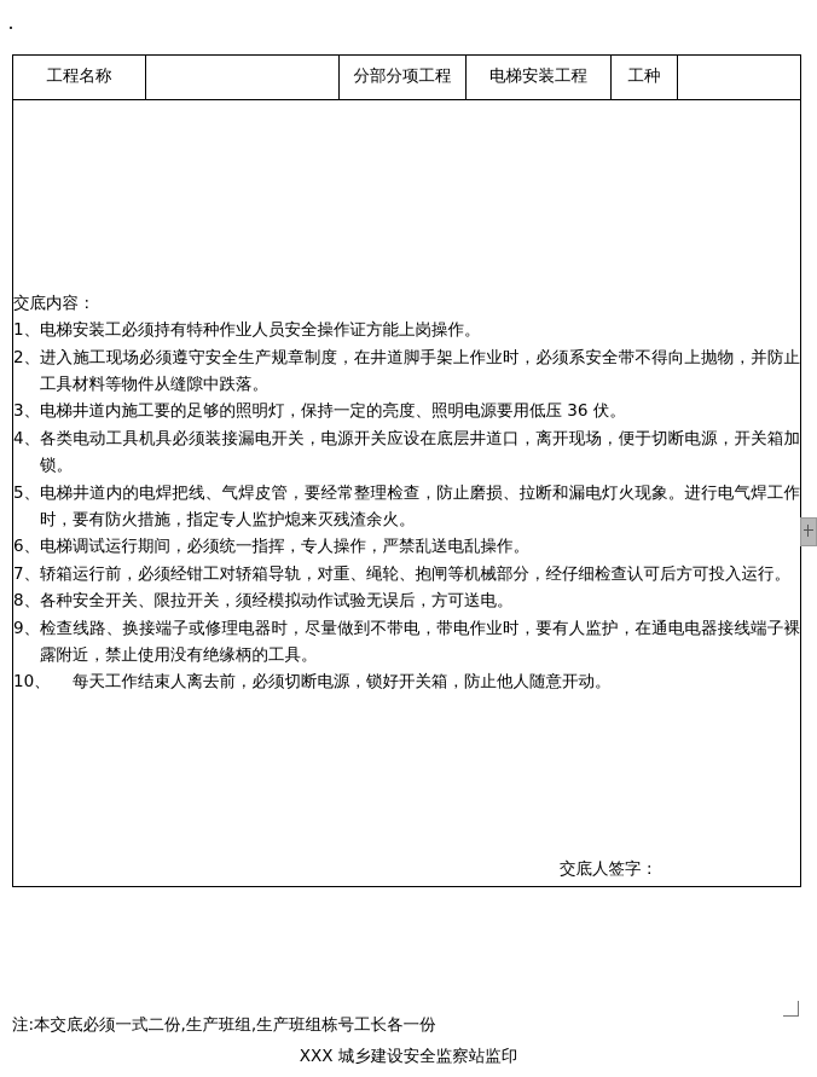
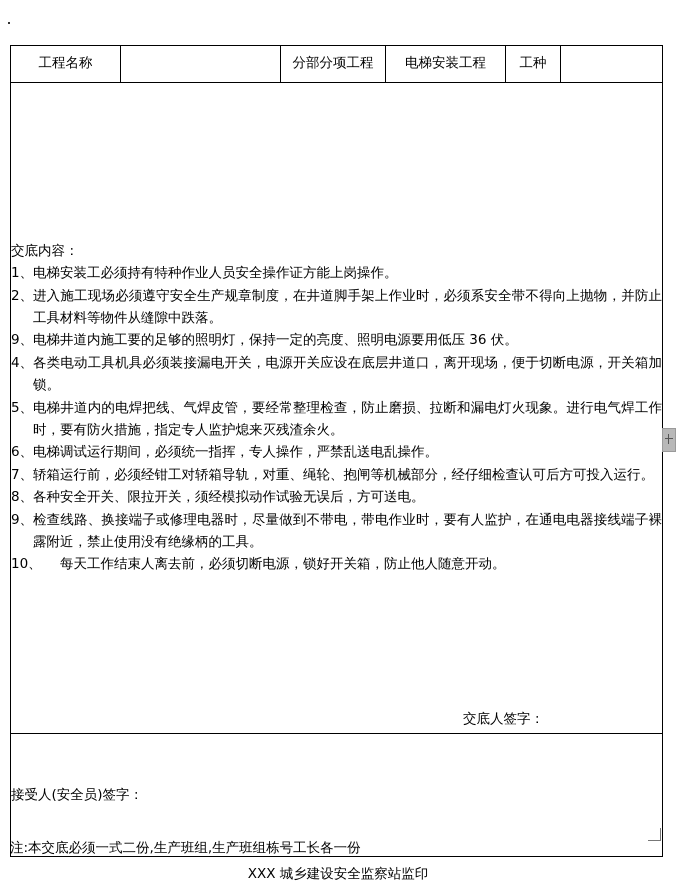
  工程名称		分部分项工程	电梯安装工程	工种
- 交底内容： 1、 电梯安装工必须持有特种作业人员安全操作证方能上岗操作。 2、 进入施工现场必须遵守安全生产规章制度，在井道脚手架上作业时，必须系安全带不得向上抛物，并防止工具材料等物件从缝隙中跌落。 3、 电梯井道内施工要的足够的照明灯，保持一定的亮度、照明电源要用低压 36 伏。 4、 各类电动工具机具必须装接漏电开关，电源开关应设在底层井道口，离开现场，便于切断电源，开关箱加锁。 5、 电梯井道内的电焊把线、气焊皮管，要经常整理检查，防止磨损、拉断和漏电灯火现象。进行电气焊工作时，要有防火措施，指定专人监护熄来灭残渣余火。 6、 电梯调试运行期间，必须统一指挥，专人操作，严禁乱送电乱操作。 7、 轿箱运行前，必须经钳工对轿箱导轨，对重、绳轮、抱闸等机械部分，经仔细检查认可后方可投入运行。 8、 各种安全开关、限拉开关，须经模拟动作试验无误后，方可送电。 9、 检查线路、换接端子或修理电器时，尽量做到不带电，带电作业时，要有人监护，在通电电器接线端子裸露附近，禁止使用没有绝缘柄的工具。 10、 每天工作结束人离去前，必须切断电源，锁好开关箱，防止他人随意开动。 交底人签字：
+ 交底内容： 1、 电梯安装工必须持有特种作业人员安全操作证方能上岗操作。 2、 进入施工现场必须遵守安全生产规章制度，在井道脚手架上作业时，必须系安全带不得向上抛物，并防止工具材料等物件从缝隙中跌落。 9、 电梯井道内施工要的足够的照明灯，保持一定的亮度、照明电源要用低压 36 伏。 4、 各类电动工具机具必须装接漏电开关，电源开关应设在底层井道口，离开现场，便于切断电源，开关箱加锁。 5、 电梯井道内的电焊把线、气焊皮管，要经常整理检查，防止磨损、拉断和漏电灯火现象。进行电气焊工作时，要有防火措施，指定专人监护熄来灭残渣余火。 6、 电梯调试运行期间，必须统一指挥，专人操作，严禁乱送电乱操作。 7、 轿箱运行前，必须经钳工对轿箱导轨，对重、绳轮、抱闸等机械部分，经仔细检查认可后方可投入运行。 8、 各种安全开关、限拉开关，须经模拟动作试验无误后，方可送电。 9、 检查线路、换接端子或修理电器时，尽量做到不带电，带电作业时，要有人监护，在通电电器接线端子裸露附近，禁止使用没有绝缘柄的工具。 10、 每天工作结束人离去前，必须切断电源，锁好开关箱，防止他人随意开动。 交底人签字：
+ 接受人(安全员)签字：
  注:本交底必须一式二份,生产班组,生产班组栋号工长各一份
  XXX 城乡建设安全监察站监印
